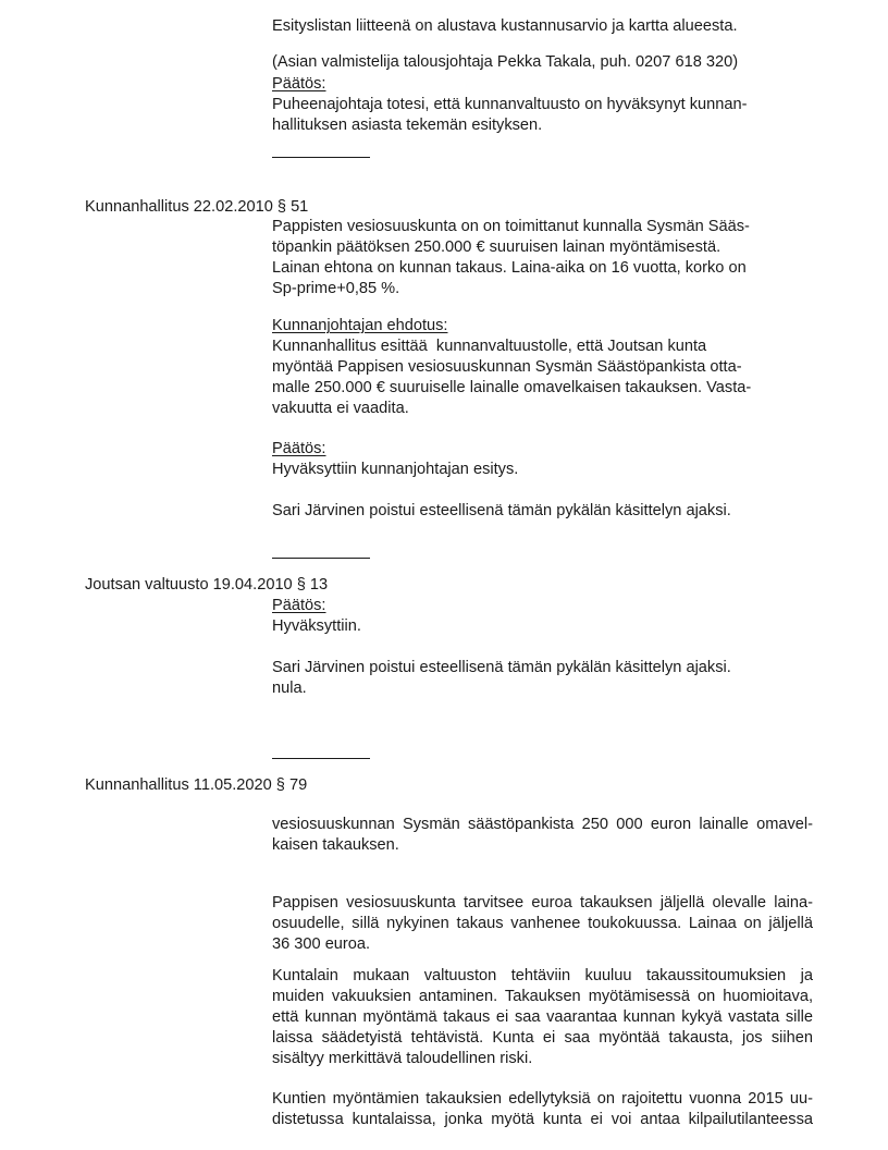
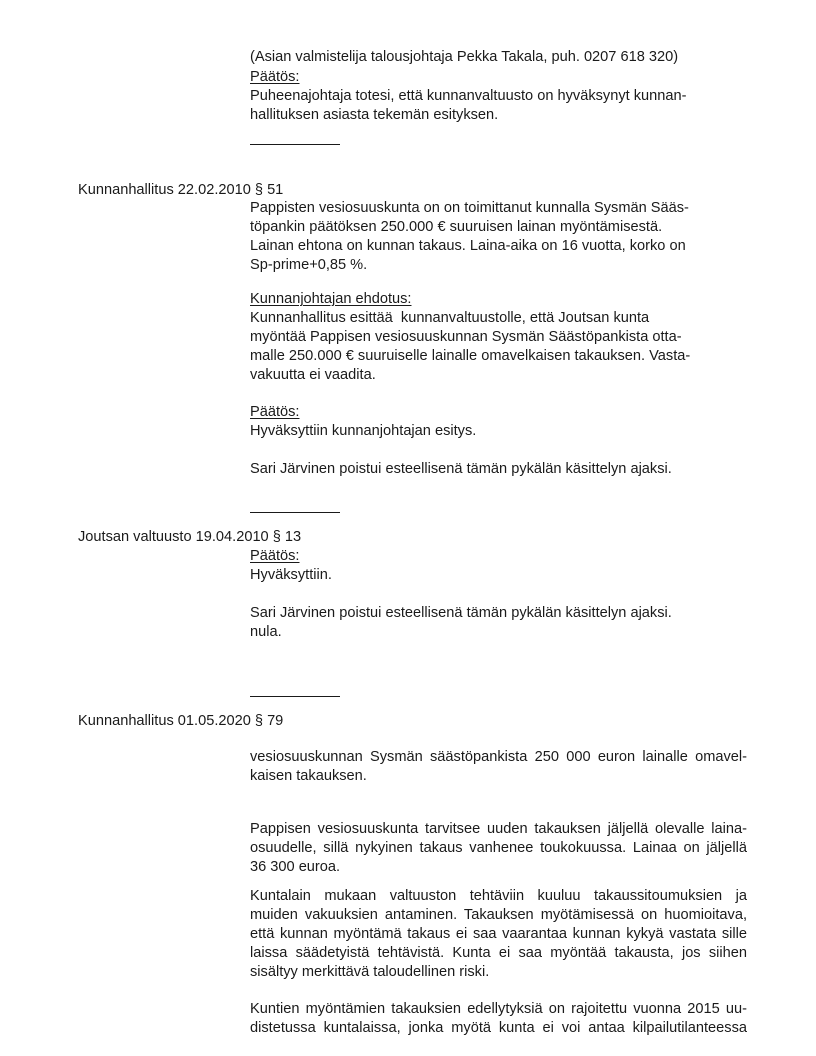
- Esityslistan liitteenä on alustava kustannusarvio ja kartta alueesta.
  (Asian valmistelija talousjohtaja Pekka Takala, puh. 0207 618 320)
  Päätös:
  Puheenajohtaja totesi, että kunnanvaltuusto on hyväksynyt kunnan-
  hallituksen asiasta tekemän esityksen.
  Kunnanhallitus 22.02.2010 § 51
  Pappisten vesiosuuskunta on on toimittanut kunnalla Sysmän Sääs-
  töpankin päätöksen 250.000 € suuruisen lainan myöntämisestä.
  Lainan ehtona on kunnan takaus. Laina-aika on 16 vuotta, korko on
  Sp-prime+0,85 %.
  Kunnanjohtajan ehdotus:
  Kunnanhallitus esittää kunnanvaltuustolle, että Joutsan kunta
  myöntää Pappisen vesiosuuskunnan Sysmän Säästöpankista otta-
  malle 250.000 € suuruiselle lainalle omavelkaisen takauksen. Vasta-
  vakuutta ei vaadita.
  Päätös:
  Hyväksyttiin kunnanjohtajan esitys.
  Sari Järvinen poistui esteellisenä tämän pykälän käsittelyn ajaksi.
  Joutsan valtuusto 19.04.2010 § 13
  Päätös:
  Hyväksyttiin.
  Sari Järvinen poistui esteellisenä tämän pykälän käsittelyn ajaksi.
  nula.
- Kunnanhallitus 11.05.2020 § 79
+ Kunnanhallitus 01.05.2020 § 79
  vesiosuuskunnan Sysmän säästöpankista 250 000 euron lainalle omavel-
  kaisen takauksen.
- Pappisen vesiosuuskunta tarvitsee euroa takauksen jäljellä olevalle laina-
+ Pappisen vesiosuuskunta tarvitsee uuden takauksen jäljellä olevalle laina-
  osuudelle, sillä nykyinen takaus vanhenee toukokuussa. Lainaa on jäljellä
  36 300 euroa.
  Kuntalain mukaan valtuuston tehtäviin kuuluu takaussitoumuksien ja
  muiden vakuuksien antaminen. Takauksen myötämisessä on huomioitava,
  että kunnan myöntämä takaus ei saa vaarantaa kunnan kykyä vastata sille
  laissa säädetyistä tehtävistä. Kunta ei saa myöntää takausta, jos siihen
  sisältyy merkittävä taloudellinen riski.
  Kuntien myöntämien takauksien edellytyksiä on rajoitettu vuonna 2015 uu-
  distetussa kuntalaissa, jonka myötä kunta ei voi antaa kilpailutilanteessa
